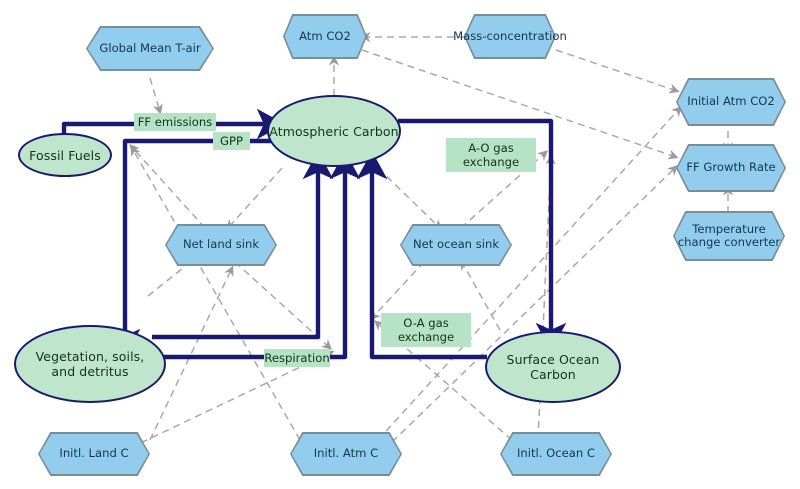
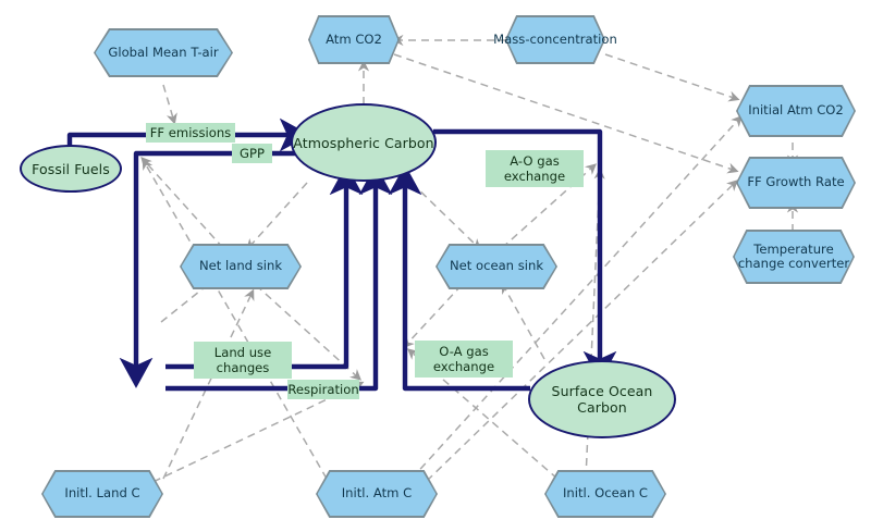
  Global Mean T-air
  Atm CO2
  Mass-concentration
  Initial Atm CO2
  FF Growth Rate
  Temperature change converter
  Net land sink
  Net ocean sink
  Initl. Land C
  Initl. Atm C
  Initl. Ocean C
  Fossil Fuels
  Atmospheric Carbon
- Vegetation, soils, and detritus
  Surface Ocean Carbon
  FF emissions
  GPP
+ Land use changes
  Respiration
  O-A gas exchange
  A-O gas exchange
